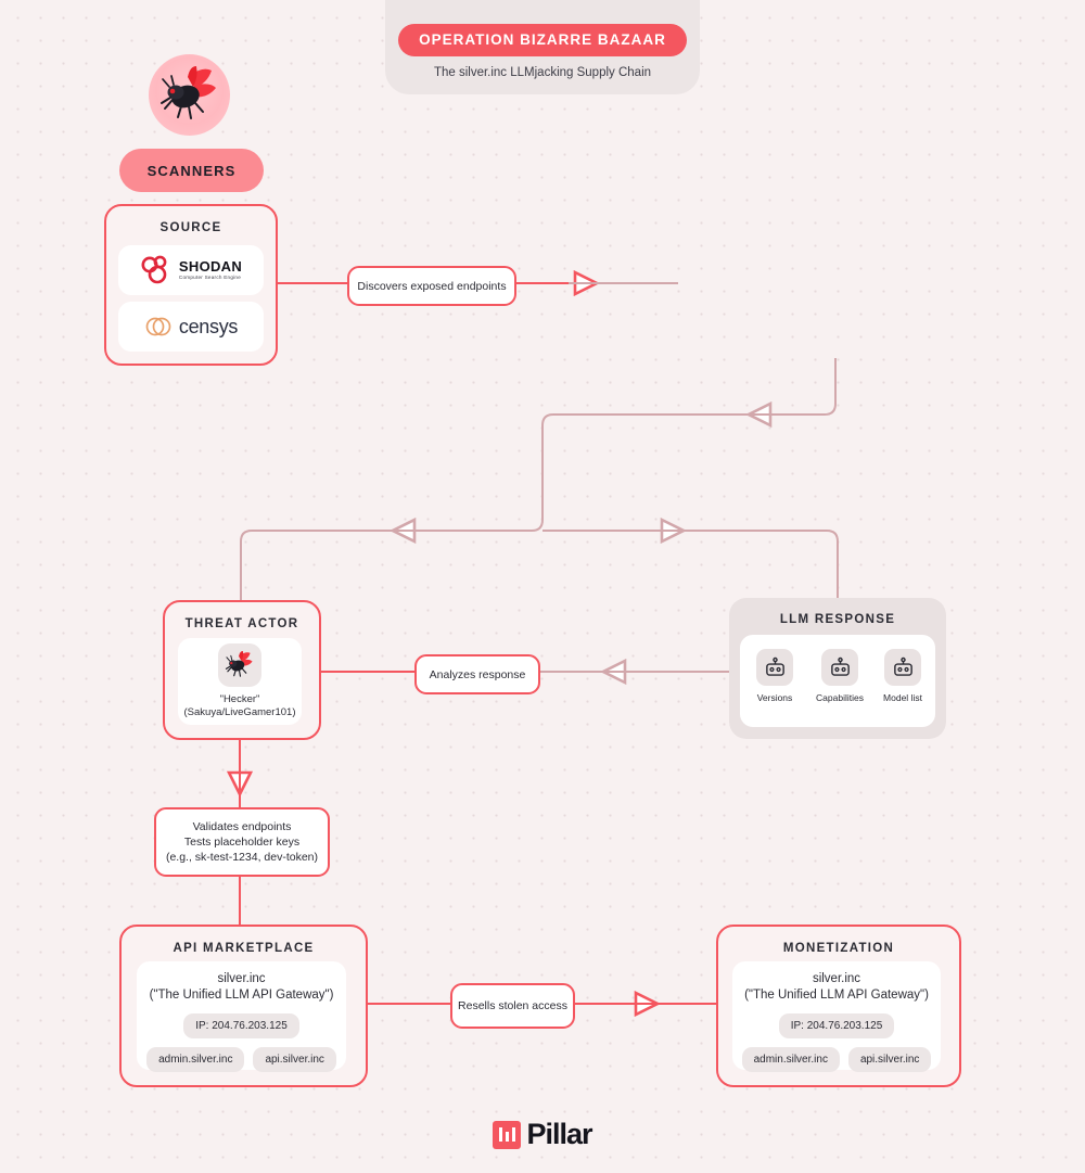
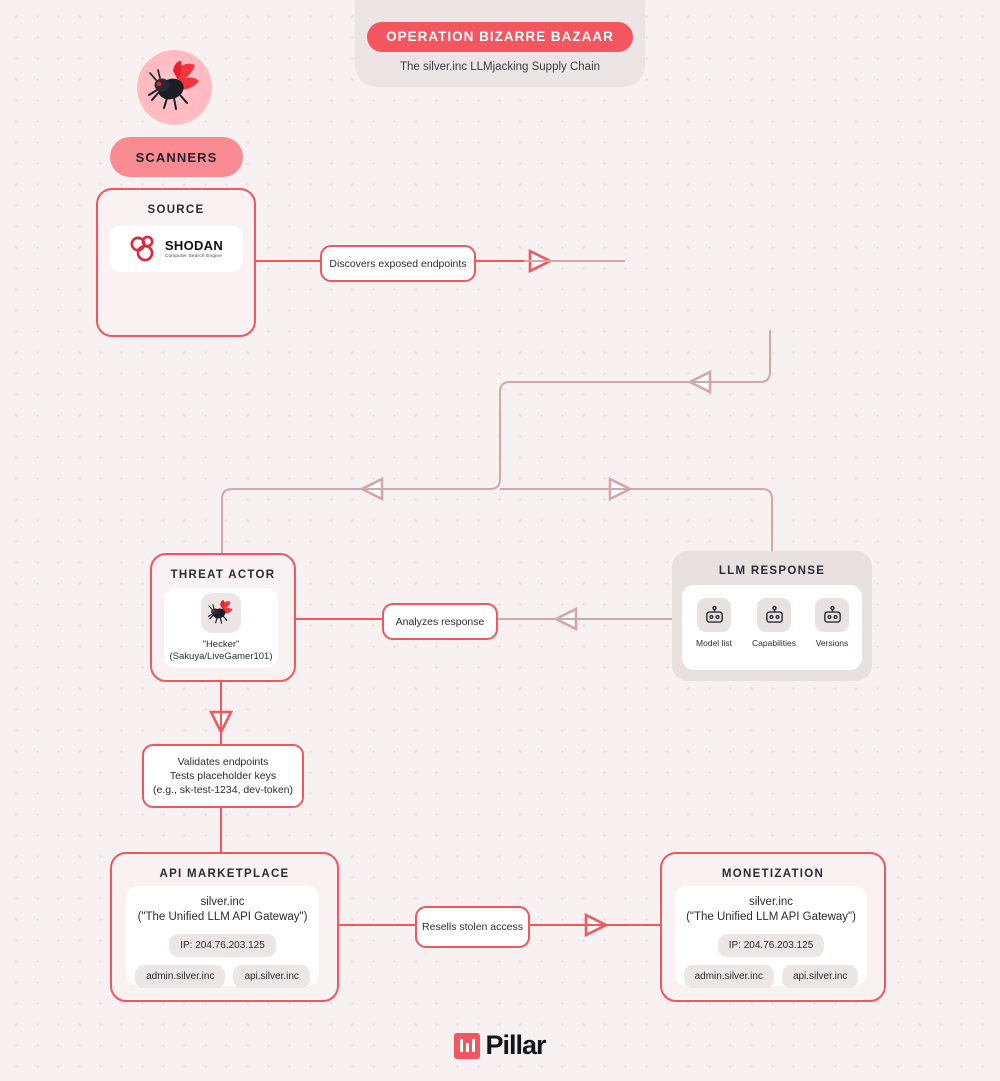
  OPERATION BIZARRE BAZAAR
  The silver.inc LLMjacking Supply Chain
  SCANNERS
  SOURCE
  SHODAN
- censys
  THREAT ACTOR
  "Hecker"
  (Sakuya/LiveGamer101)
  LLM RESPONSE
- Versions
+ Model list
  Capabilities
- Model list
+ Versions
  API MARKETPLACE
  silver.inc
  ("The Unified LLM API Gateway")
  IP: 204.76.203.125
  admin.silver.inc
  api.silver.inc
  MONETIZATION
  silver.inc
  ("The Unified LLM API Gateway")
  IP: 204.76.203.125
  admin.silver.inc
  api.silver.inc
  Discovers exposed endpoints
  Analyzes response
  Validates endpoints
  Tests placeholder keys
  (e.g., sk-test-1234, dev-token)
  Resells stolen access
  Pillar
